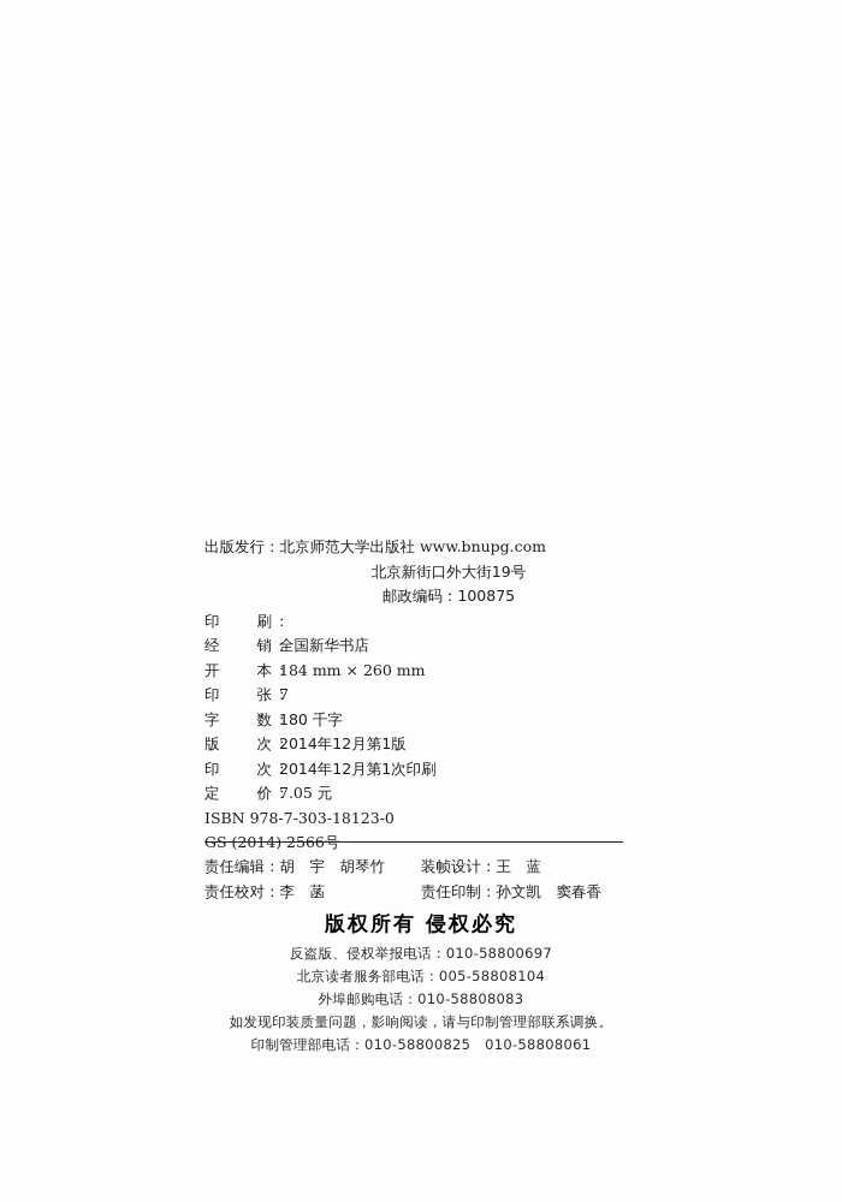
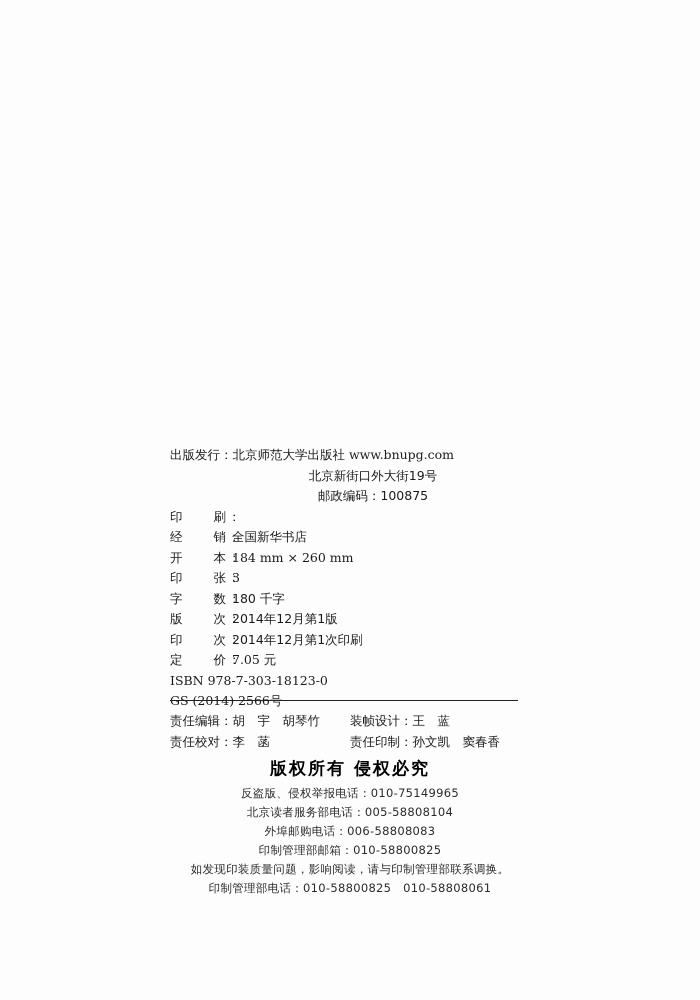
  出版发行：北京师范大学出版社 www.bnupg.com
  北京新街口外大街19号
  邮政编码：100875
  印 刷：
  经 销 全国新华书店
  开 本 184 mm × 260 mm
- 印 张 7
+ 印 张 3
  字 数 180 千字
  版 次 2014年12月第1版
  印 次 2014年12月第1次印刷
  定 价 7.05 元
  ISBN 978-7-303-18123-0
  责任编辑：胡 宇 胡琴竹 装帧设计：王 蓝
  责任校对：李 菡 责任印制：孙文凯 窦春香
  版权所有 侵权必究
- 反盗版、侵权举报电话：010-58800697
+ 反盗版、侵权举报电话：010-75149965
  北京读者服务部电话：005-58808104
- 外埠邮购电话：010-58808083
+ 外埠邮购电话：006-58808083
+ 印制管理部邮箱：010-58800825
  如发现印装质量问题，影响阅读，请与印制管理部联系调换。
  印制管理部电话：010-58800825 010-58808061
